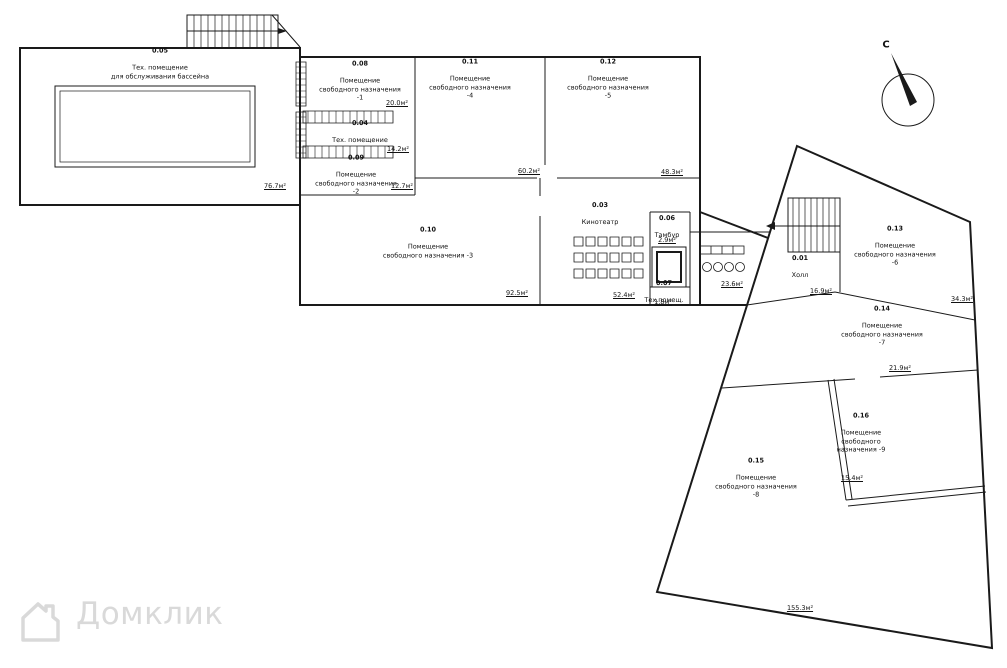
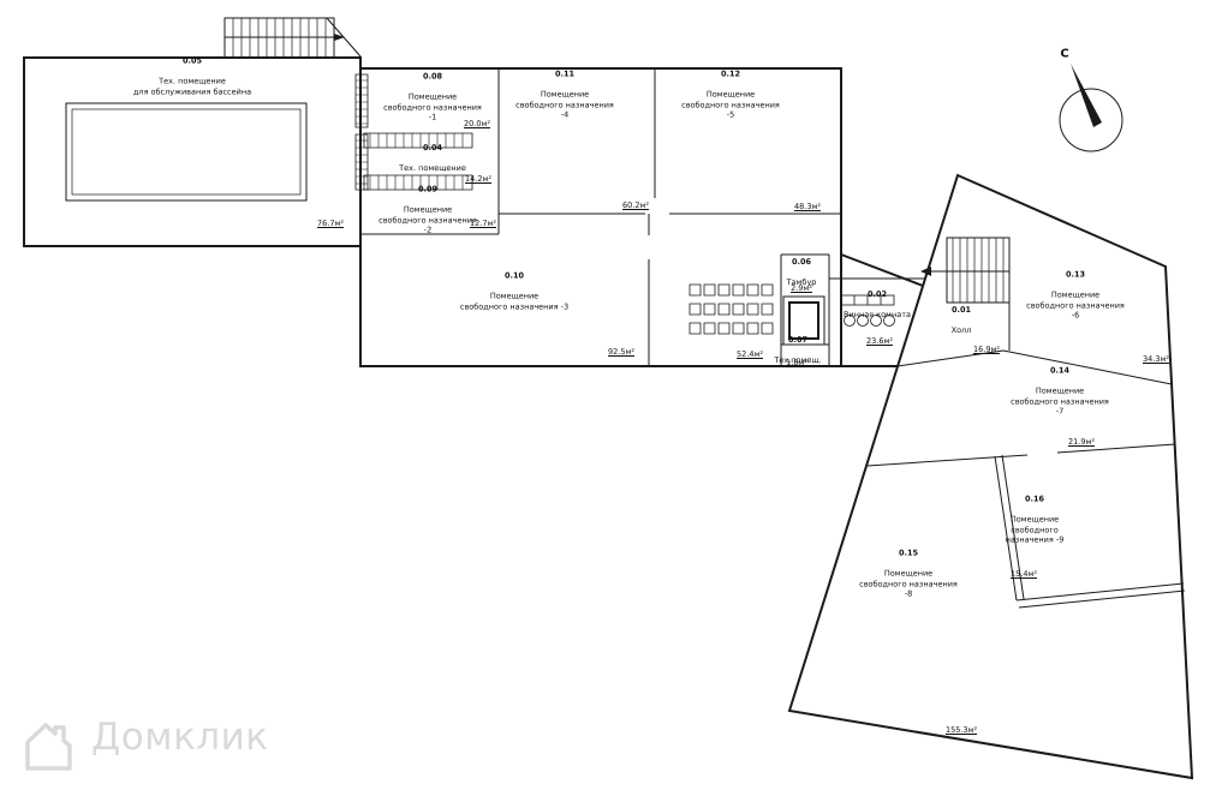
  0.05
  Тех. помещение
  для обслуживания бассейна
  76.7м²
  0.08
  Помещение
  свободного назначения -1
  20.0м²
  0.04
  Тех. помещение
  14.2м²
  0.09
  Помещение
  свободного назначения -2
  12.7м²
  0.11
  Помещение
  свободного назначения -4
  60.2м²
  0.12
  Помещение
  свободного назначения -5
  48.3м²
  0.10
  Помещение
  92.5м²
- 0.03
- Кинотеатр
  52.4м²
  0.06
  Тамбур
  2.9м²
+ 0.02
+ Винная комната
  23.6м²
  0.07
  Тех.помещ.
  1.8м²
  0.01
  Холл
  16.9м²
  0.13
  Помещение
  свободного назначения -6
  34.3м²
  0.14
  Помещение
  свободного назначения -7
  21.9м²
  0.16
  Помещение
  свободного
  назначения -9
  15.4м²
  0.15
  Помещение
  свободного назначения -8
  155.3м²
  С
  Домклик
